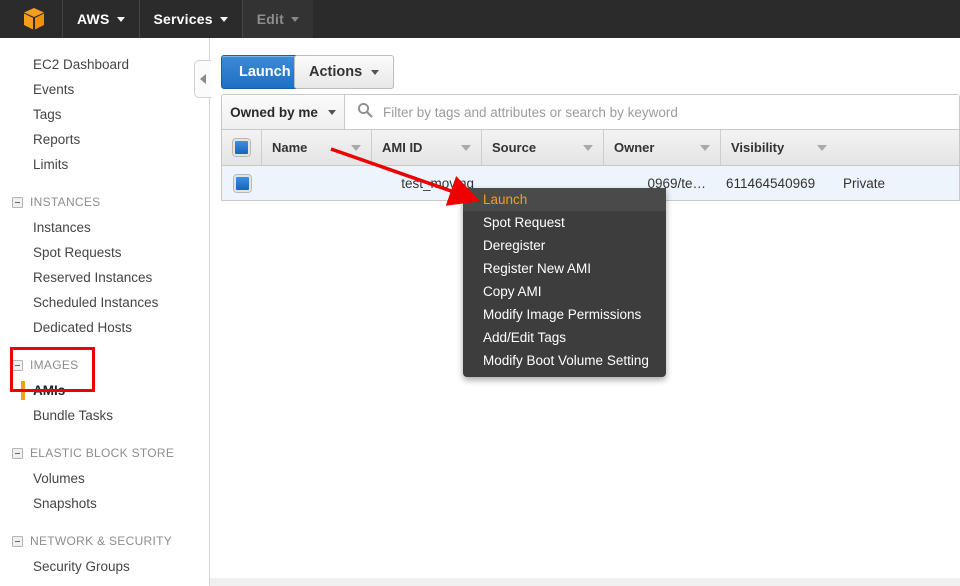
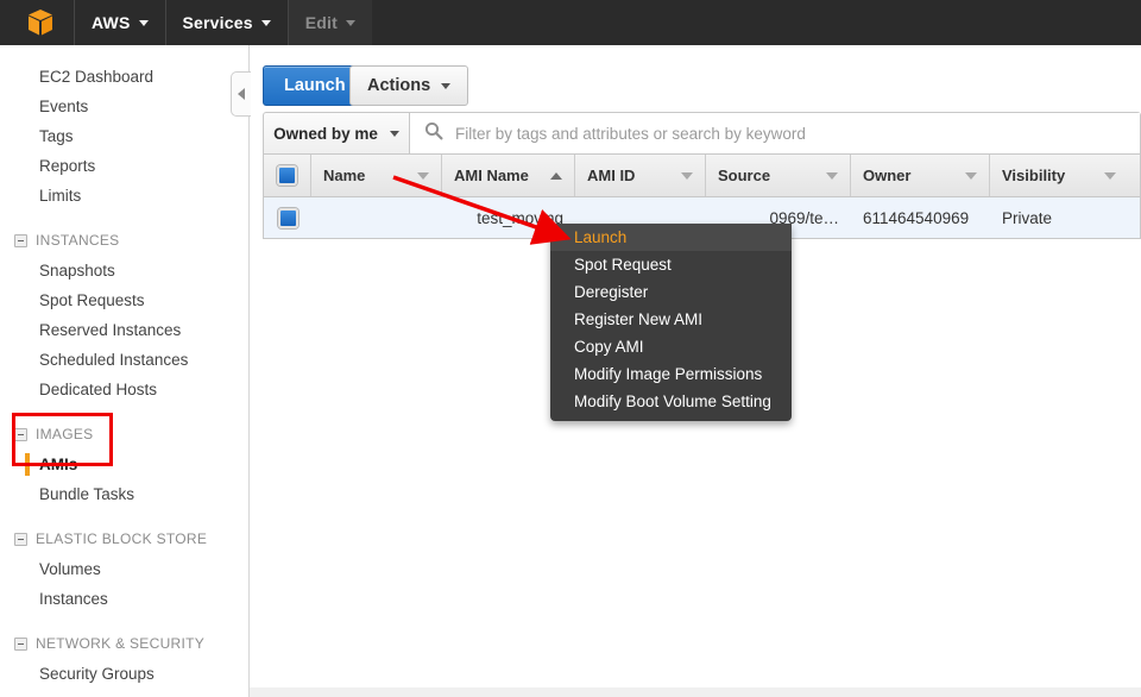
  AWS
  Services
  Edit
  EC2 Dashboard
  Events
  Tags
  Reports
  Limits
  INSTANCES
- Instances
+ Snapshots
  Spot Requests
  Reserved Instances
  Scheduled Instances
  Dedicated Hosts
  IMAGES
  AMIs
  Bundle Tasks
  ELASTIC BLOCK STORE
  Volumes
- Snapshots
+ Instances
  NETWORK & SECURITY
  Security Groups
  Launch
  Actions
  Owned by me
  Filter by tags and attributes or search by keyword
  Name
+ AMI Name
  AMI ID
  Source
  Owner
  Visibility
  testmoving
  0969/te…
  611464540969
  Private
  Launch
  Spot Request
  Deregister
  Register New AMI
  Copy AMI
  Modify Image Permissions
- Add/Edit Tags
  Modify Boot Volume Setting
